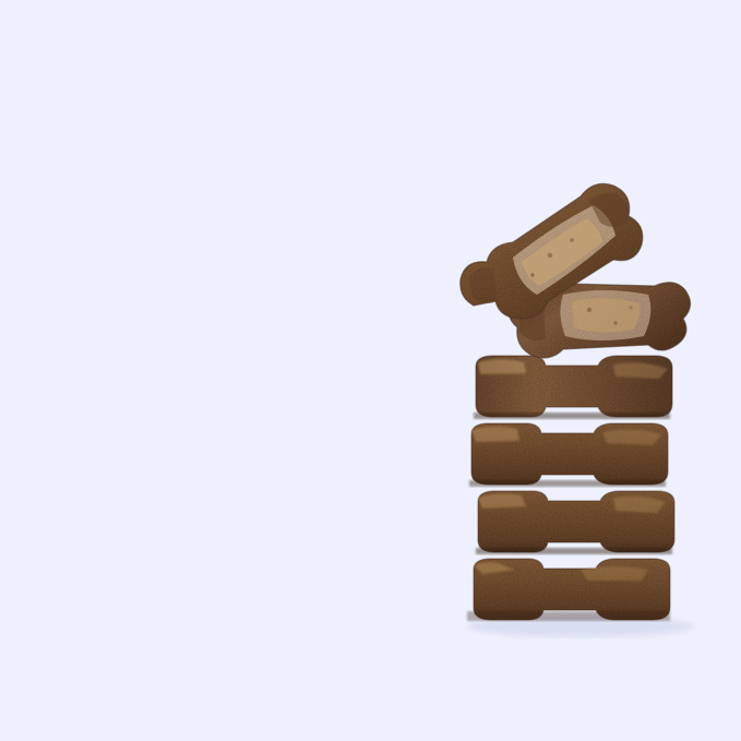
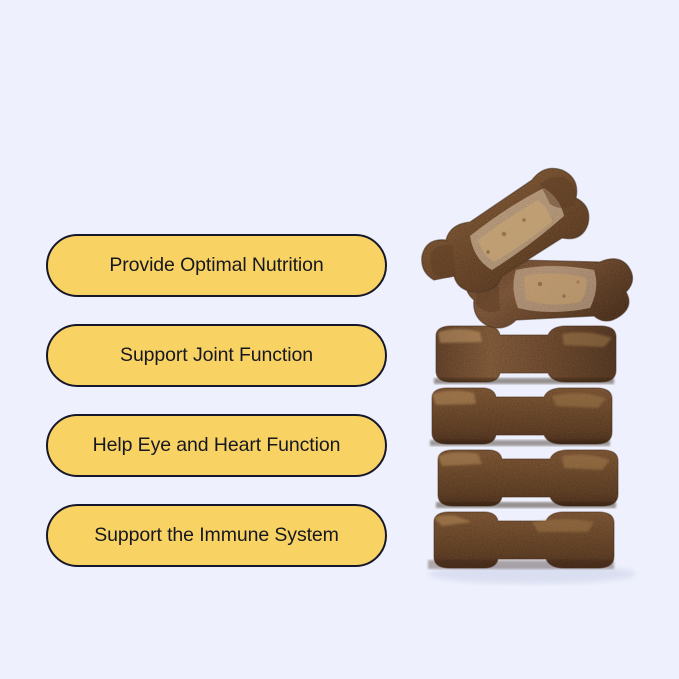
+ Provide Optimal Nutrition
+ Support Joint Function
+ Help Eye and Heart Function
+ Support the Immune System
